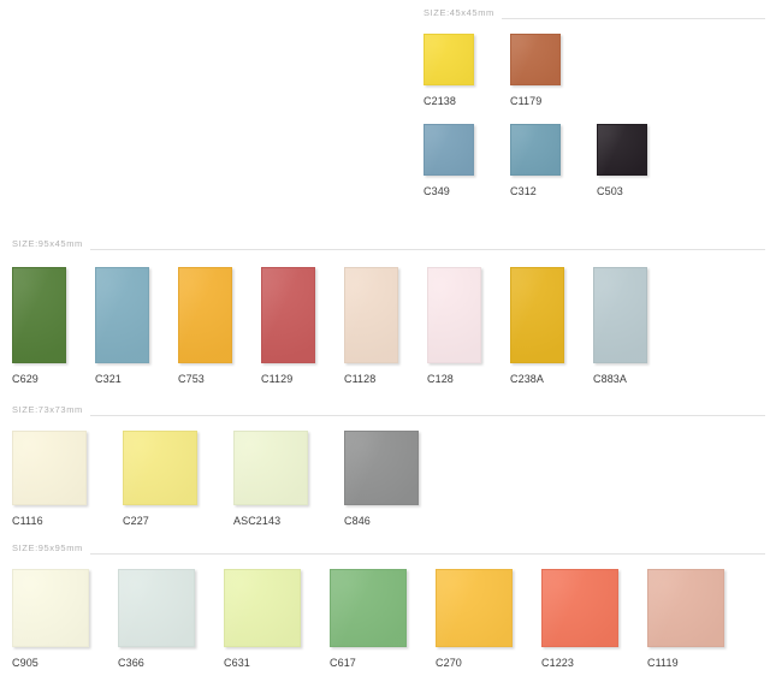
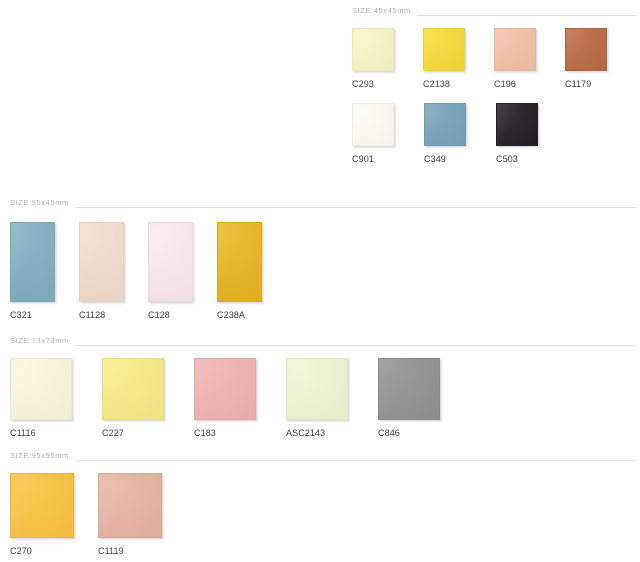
  SIZE:45x45mm
+ C293
  C2138
+ C196
  C1179
+ C901
  C349
- C312
  C503
  SIZE:95x45mm
- C629
  C321
- C753
- C1129
  C1128
  C128
  C238A
- C883A
  SIZE:73x73mm
  C1116
  C227
+ C183
  ASC2143
  C846
  SIZE:95x95mm
- C905
- C366
- C631
- C617
  C270
- C1223
  C1119
